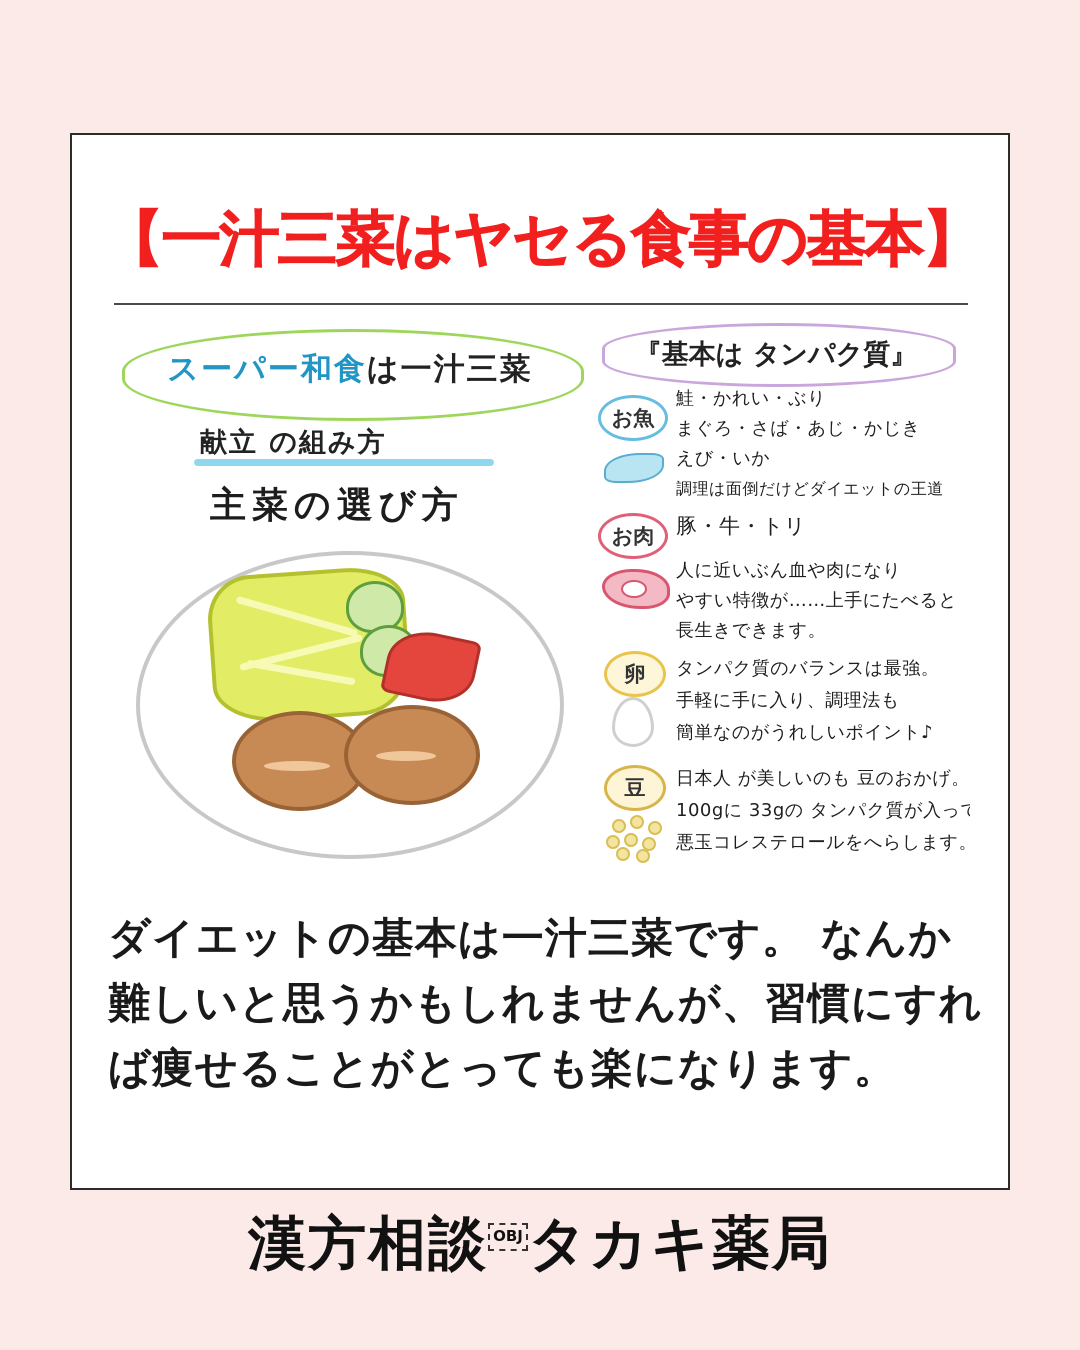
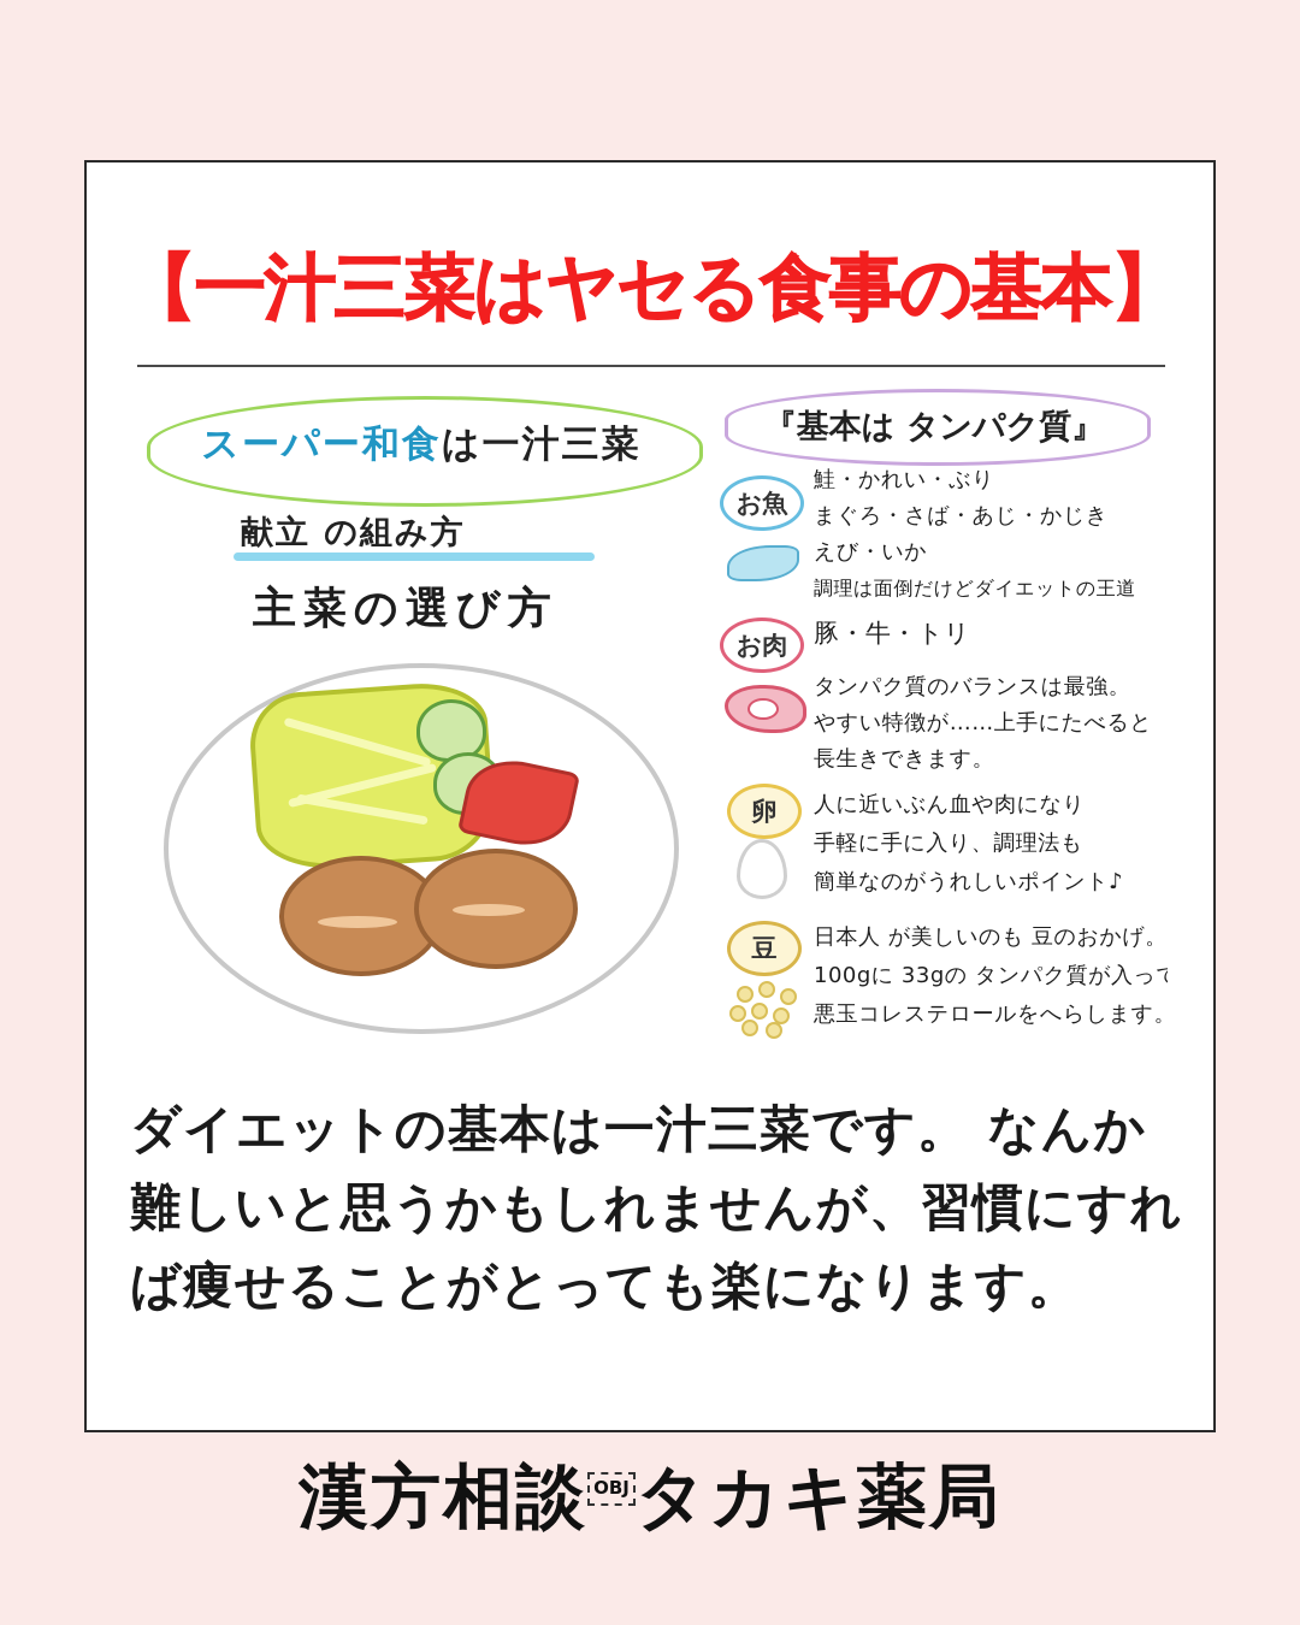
  【一汁三菜はヤセる食事の基本】
  スーパー和食は一汁三菜
  献立 の組み方
  主菜の選び方
  『基本は タンパク質』
  お魚
  鮭・かれい・ぶり
  まぐろ・さば・あじ・かじき
  えび・いか
  調理は面倒だけどダイエットの王道
  お肉
  豚・牛・トリ
- 人に近いぶん血や肉になり
+ タンパク質のバランスは最強。
  やすい特徴が……上手にたべると
  長生きできます。
  卵
- タンパク質のバランスは最強。
+ 人に近いぶん血や肉になり
  手軽に手に入り、調理法も
  簡単なのがうれしいポイント♪
  豆
  日本人 が美しいのも 豆のおかげ。
  100gに 33gの タンパク質が入って
  悪玉コレステロールをへらします。
  ダイエットの基本は一汁三菜です。 なんか難しいと思うかもしれませんが、習慣にすれば痩せることがとっても楽になります。
  漢方相談 OBJ タカキ薬局
